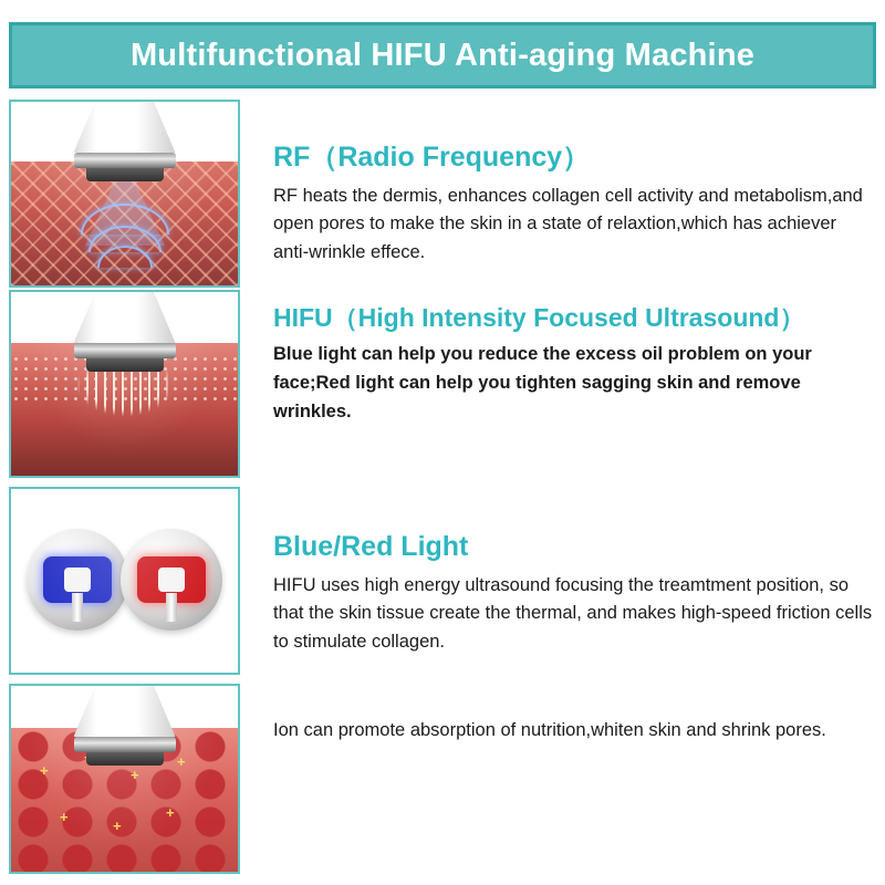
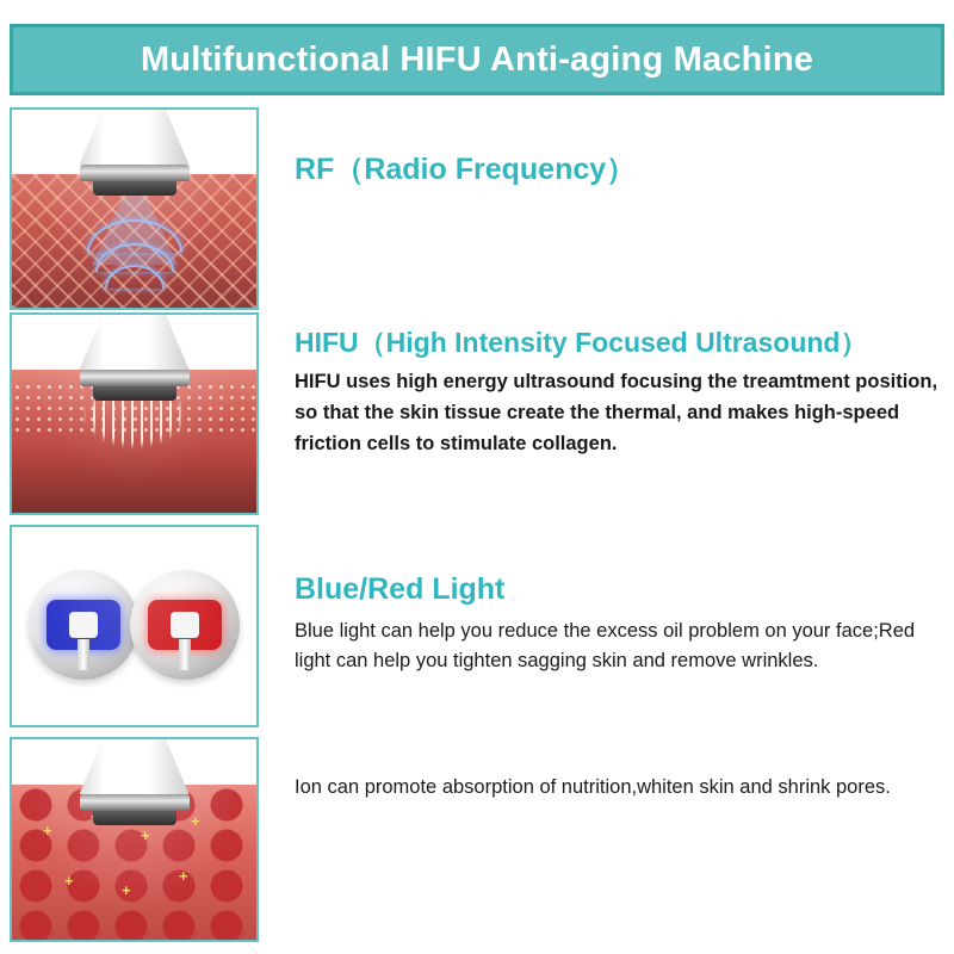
  Multifunctional HIFU Anti-aging Machine
  RF（Radio Frequency）
- RF heats the dermis, enhances collagen cell activity and metabolism,and open pores to make the skin in a state of relaxtion,which has achiever anti-wrinkle effece.
  HIFU（High Intensity Focused Ultrasound）
- Blue light can help you reduce the excess oil problem on your face;Red light can help you tighten sagging skin and remove wrinkles.
+ HIFU uses high energy ultrasound focusing the treamtment position, so that the skin tissue create the thermal, and makes high-speed friction cells to stimulate collagen.
  Blue/Red Light
- HIFU uses high energy ultrasound focusing the treamtment position, so that the skin tissue create the thermal, and makes high-speed friction cells to stimulate collagen.
+ Blue light can help you reduce the excess oil problem on your face;Red light can help you tighten sagging skin and remove wrinkles.
  Ion can promote absorption of nutrition,whiten skin and shrink pores.
